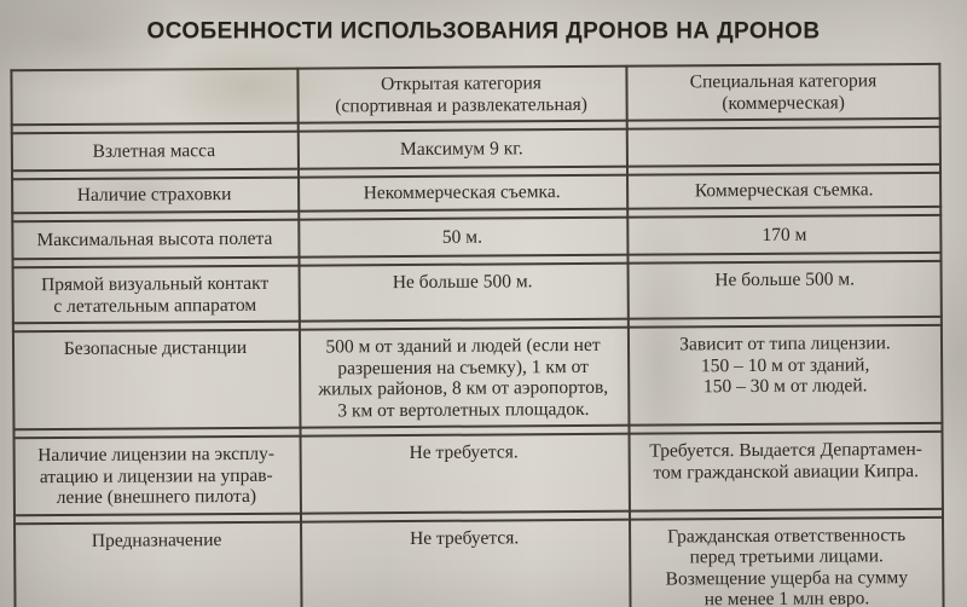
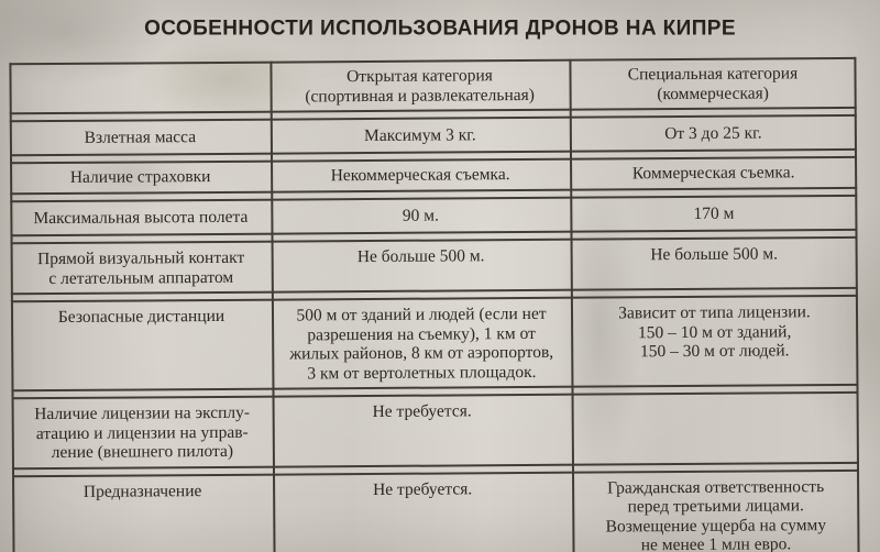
- ОСОБЕННОСТИ ИСПОЛЬЗОВАНИЯ ДРОНОВ НА ДРОНОВ
+ ОСОБЕННОСТИ ИСПОЛЬЗОВАНИЯ ДРОНОВ НА КИПРЕ
  Открытая категория
  (спортивная и развлекательная)
  Специальная категория
  (коммерческая)
  Взлетная масса
- Максимум 9 кг.
+ Максимум 3 кг.
+ От 3 до 25 кг.
  Наличие страховки
  Некоммерческая съемка.
  Коммерческая съемка.
  Максимальная высота полета
- 50 м.
+ 90 м.
  170 м
  Прямой визуальный контакт
  с летательным аппаратом
  Не больше 500 м.
  Не больше 500 м.
  Безопасные дистанции
  500 м от зданий и людей (если нет
  разрешения на съемку), 1 км от
  жилых районов, 8 км от аэропортов,
  3 км от вертолетных площадок.
  Зависит от типа лицензии.
  150 – 10 м от зданий,
  150 – 30 м от людей.
  Наличие лицензии на эксплу-
  атацию и лицензии на управ-
  ление (внешнего пилота)
  Не требуется.
- Требуется. Выдается Департамен-
- том гражданской авиации Кипра.
  Предназначение
  Не требуется.
  Гражданская ответственность
  перед третьими лицами.
  Возмещение ущерба на сумму
  не менее 1 млн евро.
